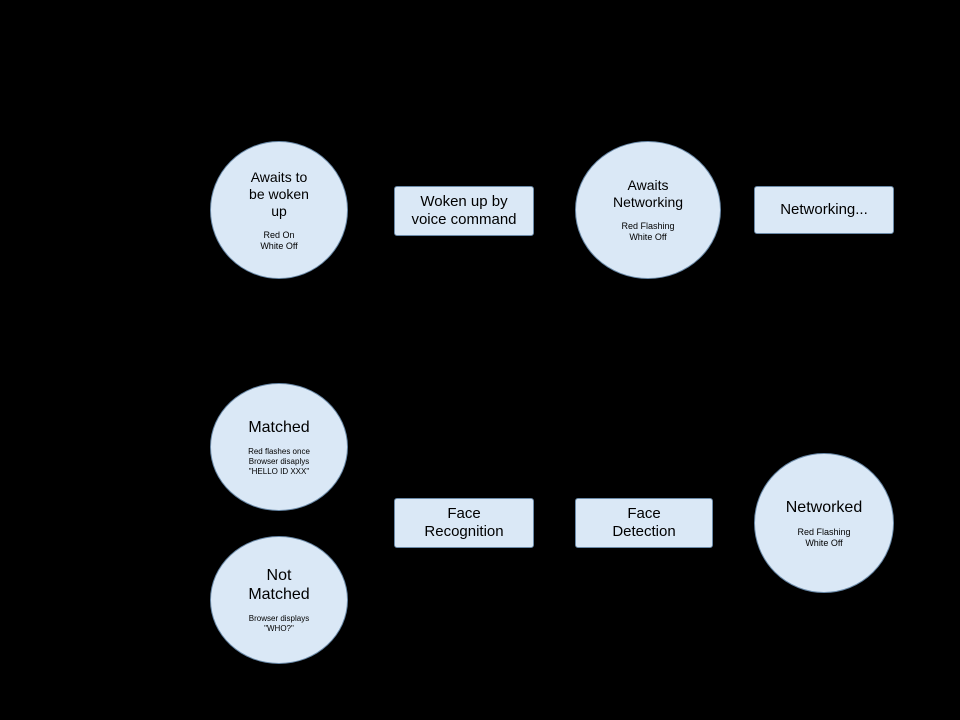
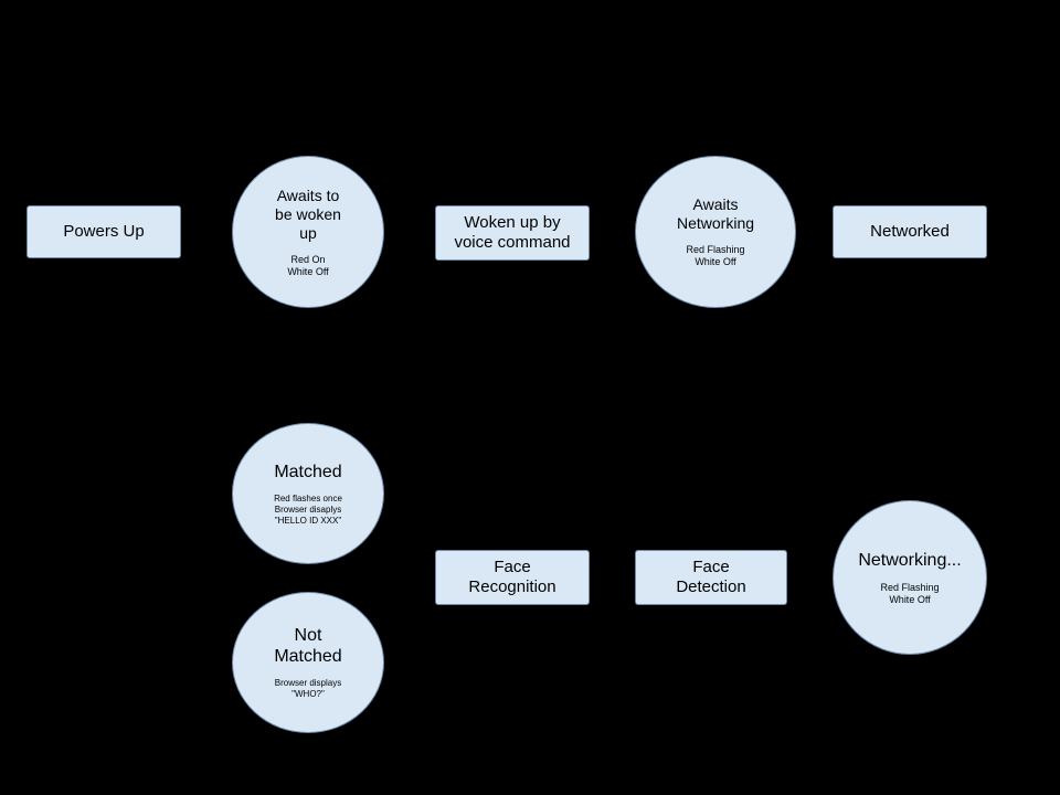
+ Powers Up
  Awaits to
  be woken
  up
  Red On
  White Off
  Woken up by
  voice command
  Awaits
  Networking
  Red Flashing
  White Off
- Networking...
+ Networked
  Matched
  Red flashes once
  Browser disaplys
  "HELLO ID XXX"
  Not
  Matched
  Browser displays
  "WHO?"
  Face
  Recognition
  Face
  Detection
- Networked
+ Networking...
  Red Flashing
  White Off
